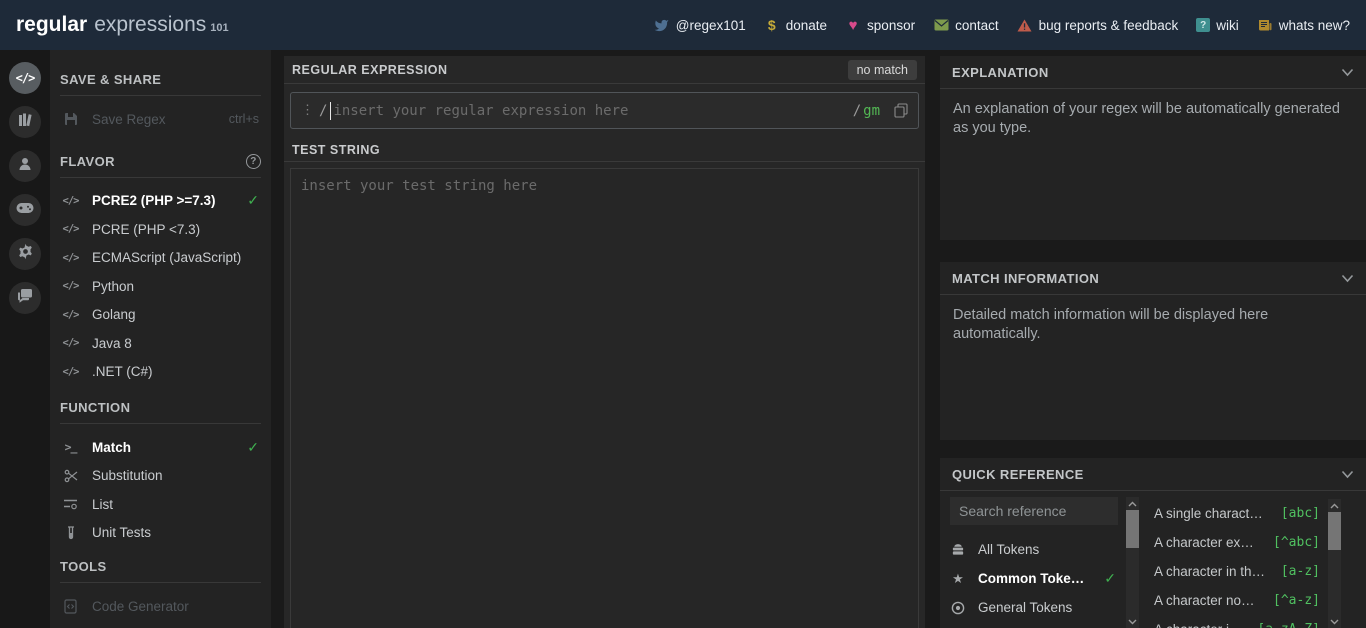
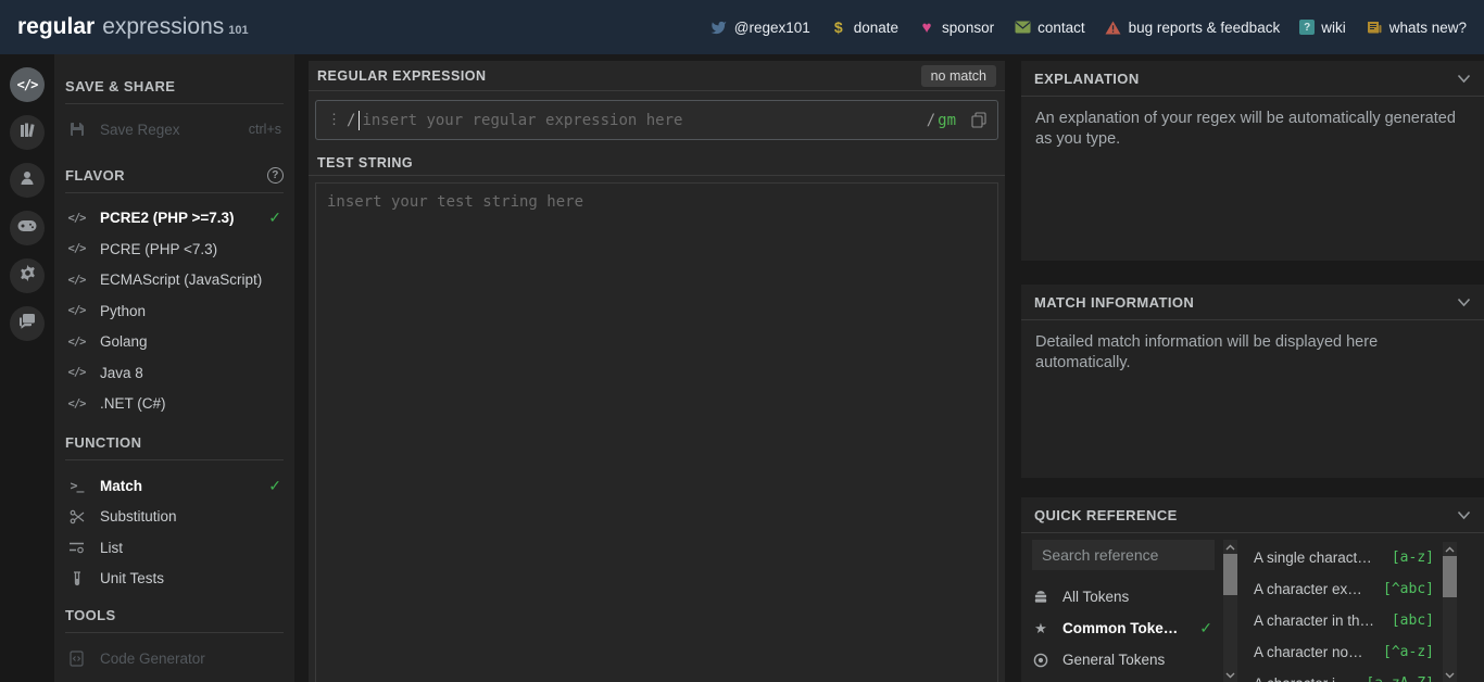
  regular
  expressions
  101
  @regex101
  $
  donate
  ♥
  sponsor
  contact
  bug reports & feedback
  ?
  wiki
  whats new?
  </>
  SAVE & SHARE
  Save Regex
  ctrl+s
  FLAVOR
  ?
  </>
  PCRE2 (PHP >=7.3)
  ✓
  </>
  PCRE (PHP <7.3)
  </>
  ECMAScript (JavaScript)
  </>
  Python
  </>
  Golang
  </>
  Java 8
  </>
  .NET (C#)
  FUNCTION
  >_
  Match
  ✓
  Substitution
  List
  Unit Tests
  TOOLS
  Code Generator
  REGULAR EXPRESSION
  no match
  ⋮
  /
  insert your regular expression here
  /
  gm
  TEST STRING
  insert your test string here
  EXPLANATION
  An explanation of your regex will be automatically generated as you type.
  MATCH INFORMATION
  Detailed match information will be displayed here automatically.
  QUICK REFERENCE
  Search reference
  All Tokens
  ★
  Common Toke…
  ✓
  General Tokens
  A single charact…
- [abc]
+ [a-z]
  A character ex…
  [^abc]
  A character in th…
- [a-z]
+ [abc]
  A character no…
  [^a-z]
